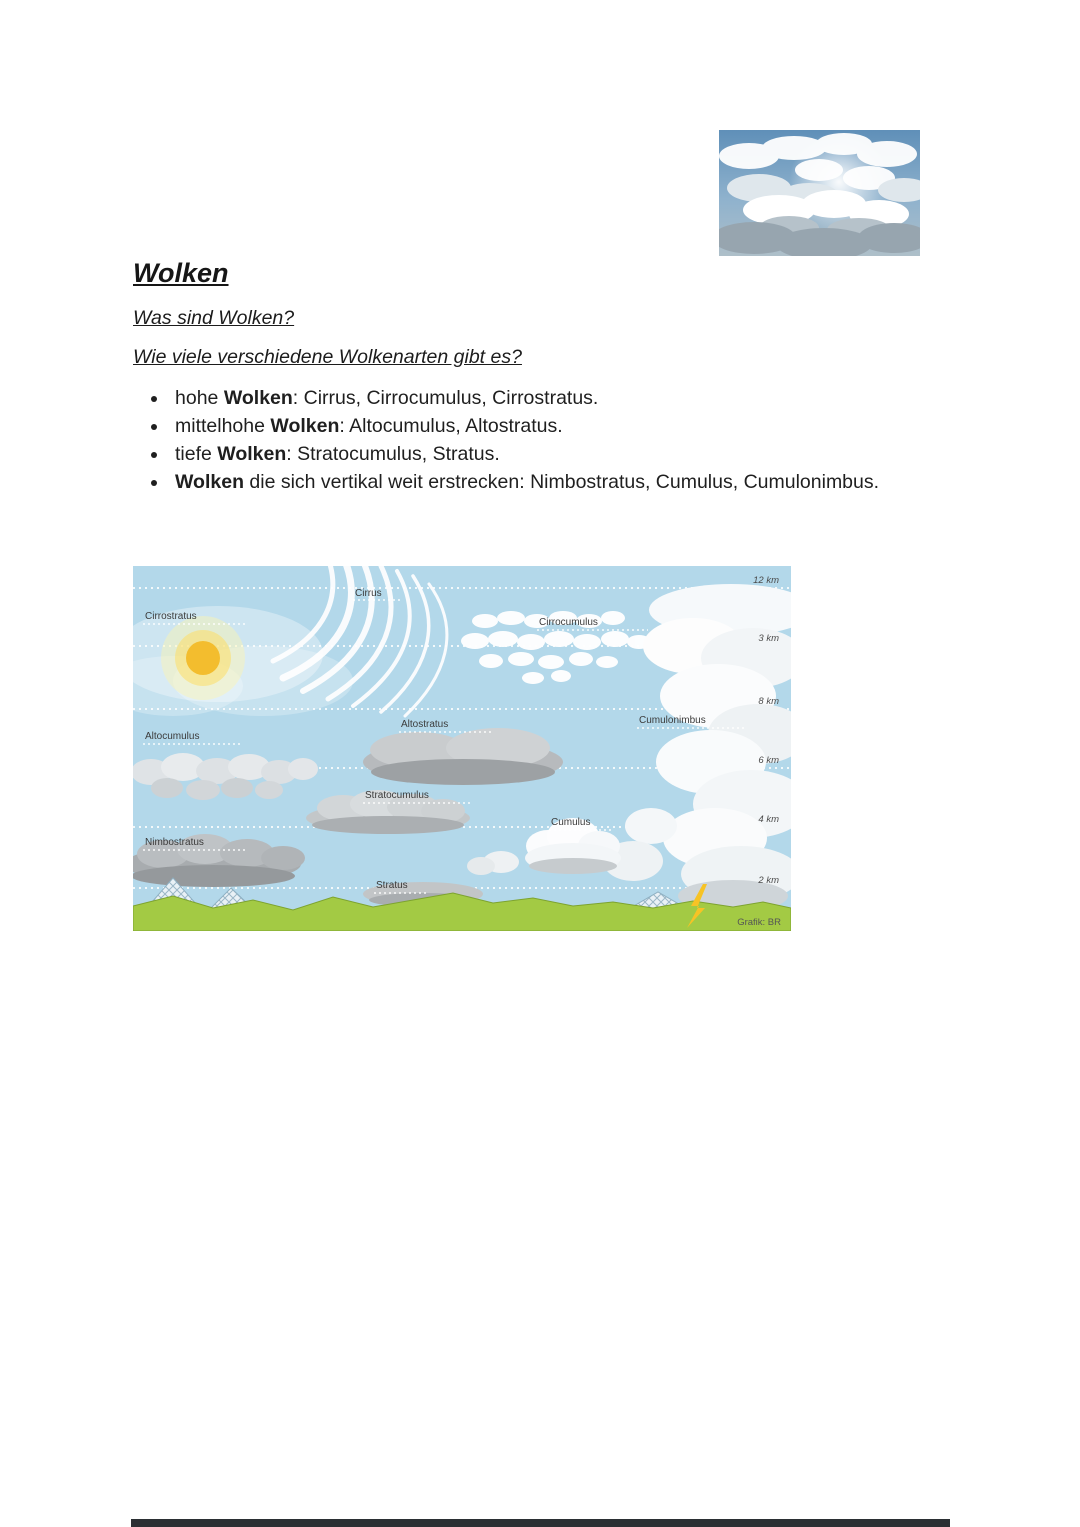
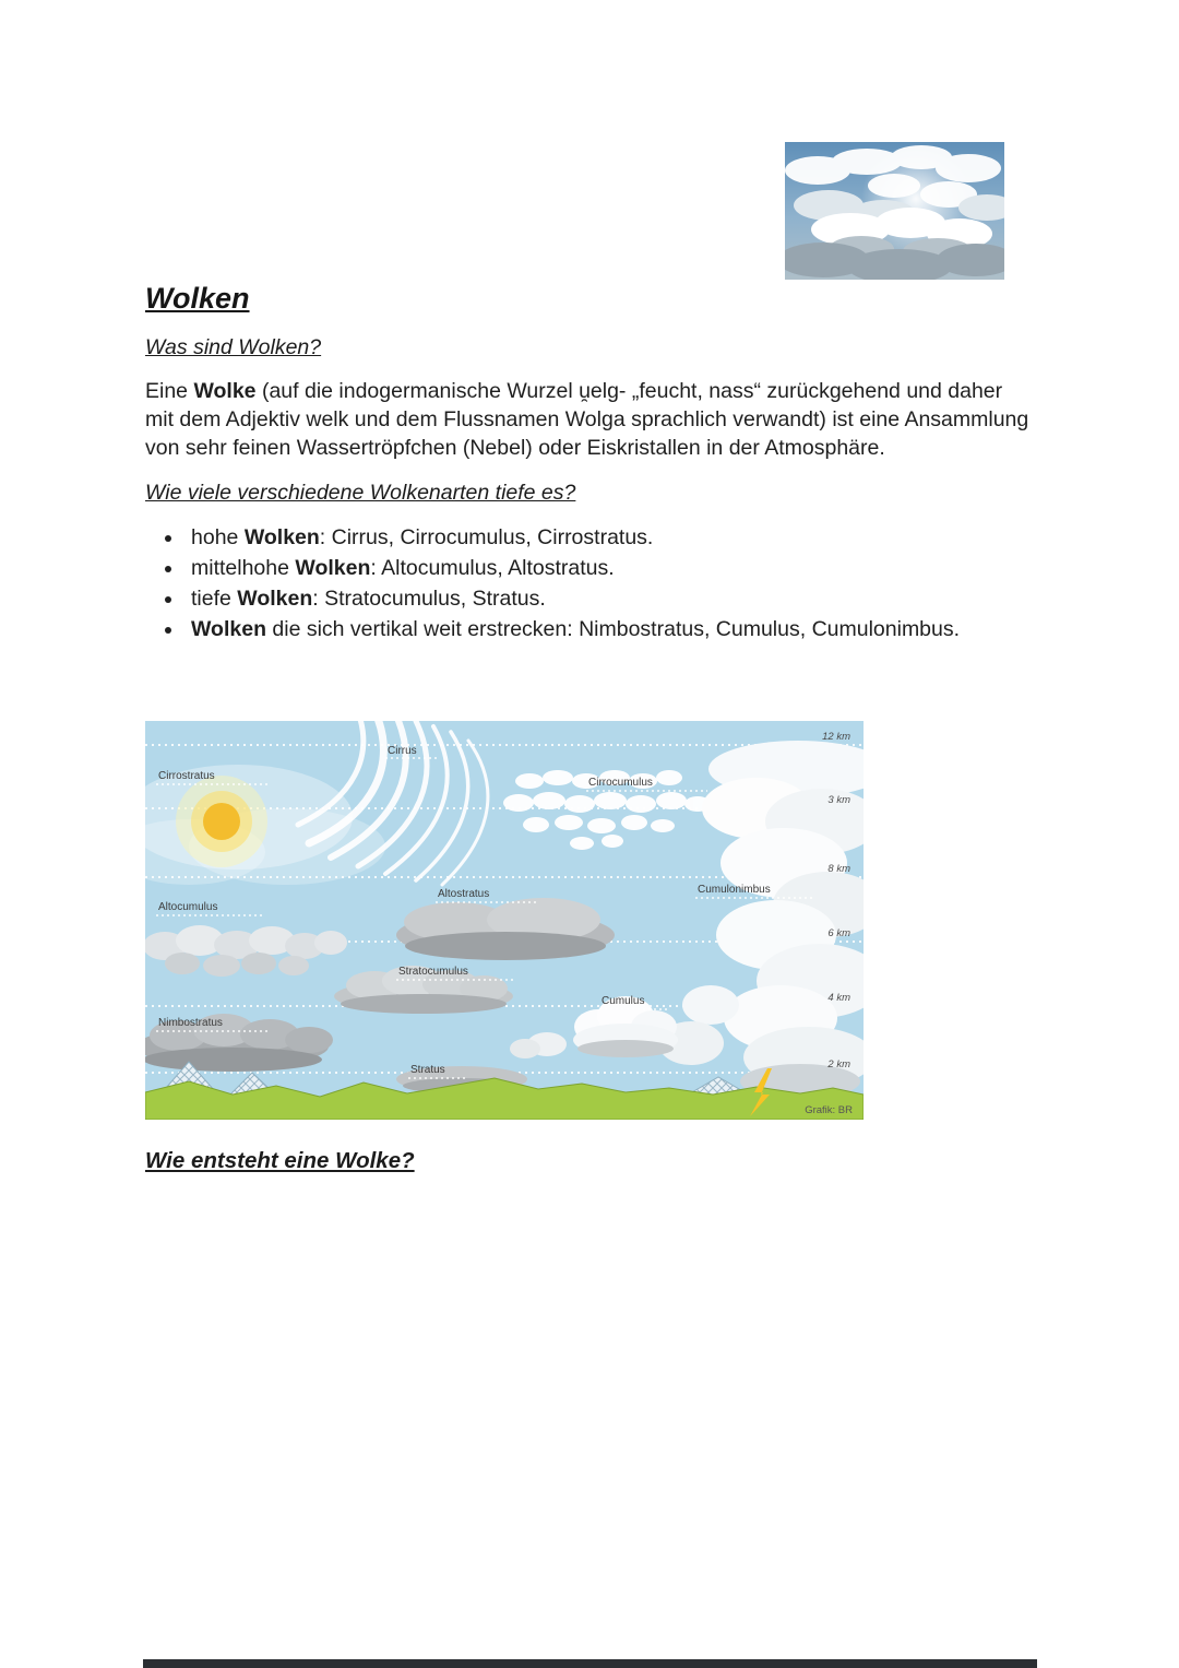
  Wolken
  Was sind Wolken?
+ Eine Wolke (auf die indogermanische Wurzel u̯elg- „feucht, nass“ zurückgehend und daher mit dem Adjektiv welk und dem Flussnamen Wolga sprachlich verwandt) ist eine Ansammlung von sehr feinen Wassertröpfchen (Nebel) oder Eiskristallen in der Atmosphäre.
- Wie viele verschiedene Wolkenarten gibt es?
+ Wie viele verschiedene Wolkenarten tiefe es?
  hohe Wolken: Cirrus, Cirrocumulus, Cirrostratus.
  mittelhohe Wolken: Altocumulus, Altostratus.
  tiefe Wolken: Stratocumulus, Stratus.
  Wolken die sich vertikal weit erstrecken: Nimbostratus, Cumulus, Cumulonimbus.
  Cirrus
  Cirrostratus
  Cirrocumulus
  Altostratus
  Cumulonimbus
  Altocumulus
  Stratocumulus
  Cumulus
  Nimbostratus
  Stratus
  12 km
  3 km
  8 km
  6 km
  4 km
  2 km
  Grafik: BR
+ Wie entsteht eine Wolke?
